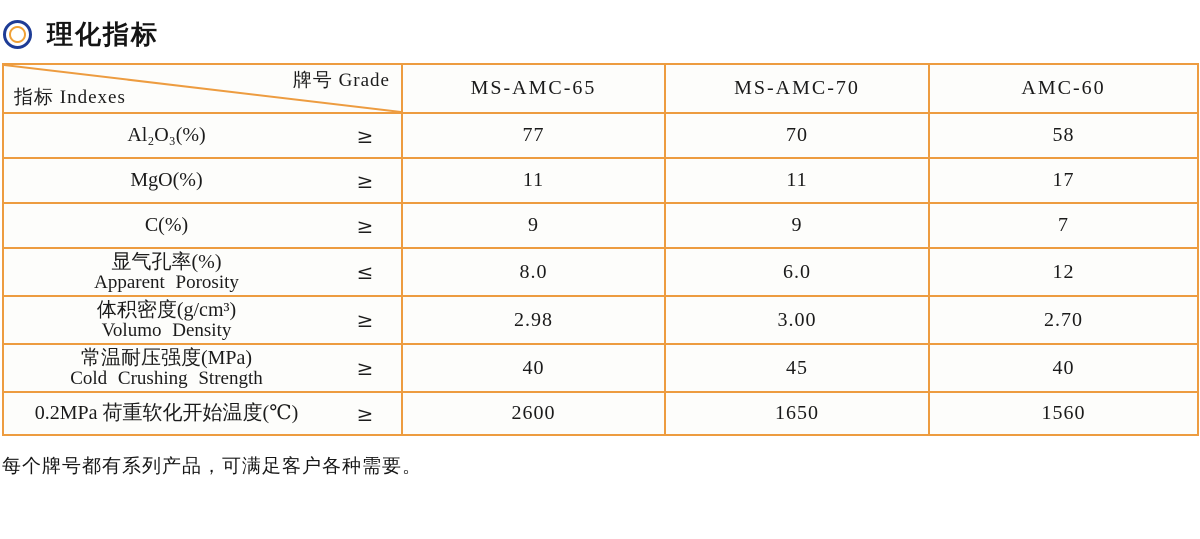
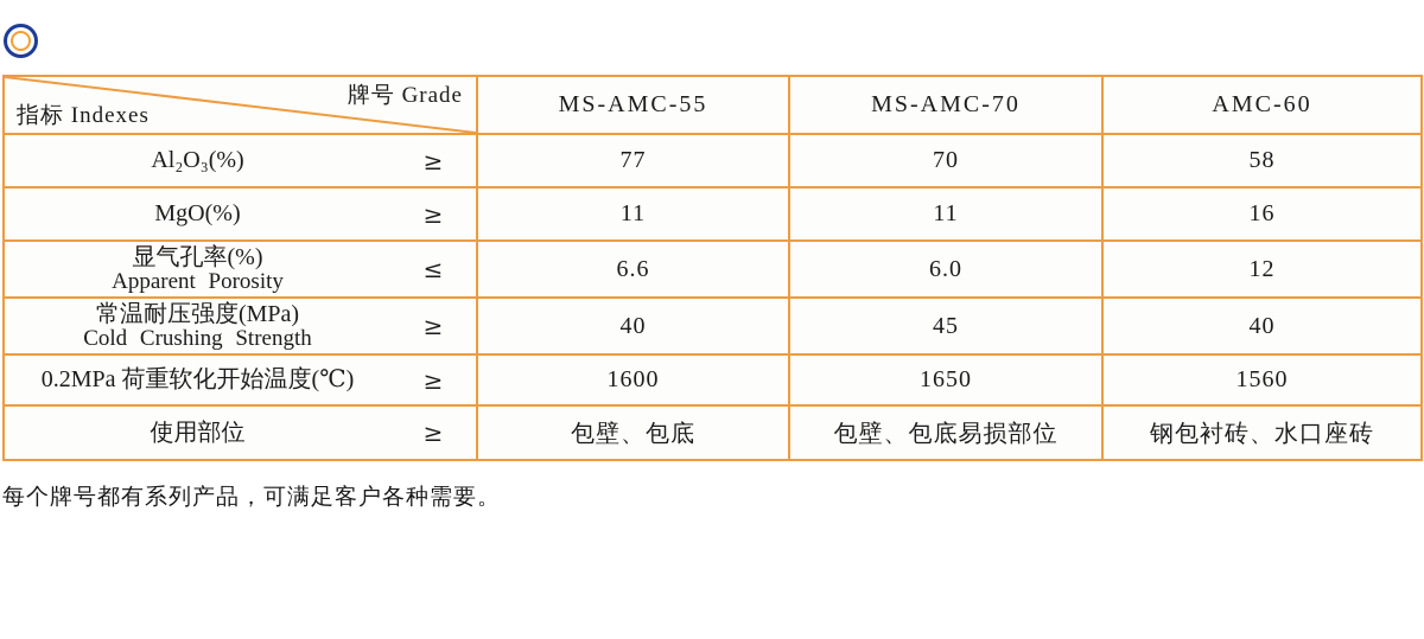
- 理化指标
- 牌号 Grade 指标 Indexes	MS-AMC-65	MS-AMC-70	AMC-60
+ 牌号 Grade 指标 Indexes	MS-AMC-55	MS-AMC-70	AMC-60
  Al₂O₃(%) ≥	77	70	58
- MgO(%) ≥	11	11	17
+ MgO(%) ≥	11	11	16
- C(%) ≥	9	9	7
- 显气孔率(%) Apparent Porosity ≤	8.0	6.0	12
+ 显气孔率(%) Apparent Porosity ≤	6.6	6.0	12
- 体积密度(g/cm³) Volumo Density ≥	2.98	3.00	2.70
  常温耐压强度(MPa) Cold Crushing Strength ≥	40	45	40
- 0.2MPa 荷重软化开始温度(℃) ≥	2600	1650	1560
+ 0.2MPa 荷重软化开始温度(℃) ≥	1600	1650	1560
+ 使用部位 ≥	包壁、包底	包壁、包底易损部位	钢包衬砖、水口座砖
  每个牌号都有系列产品，可满足客户各种需要。
